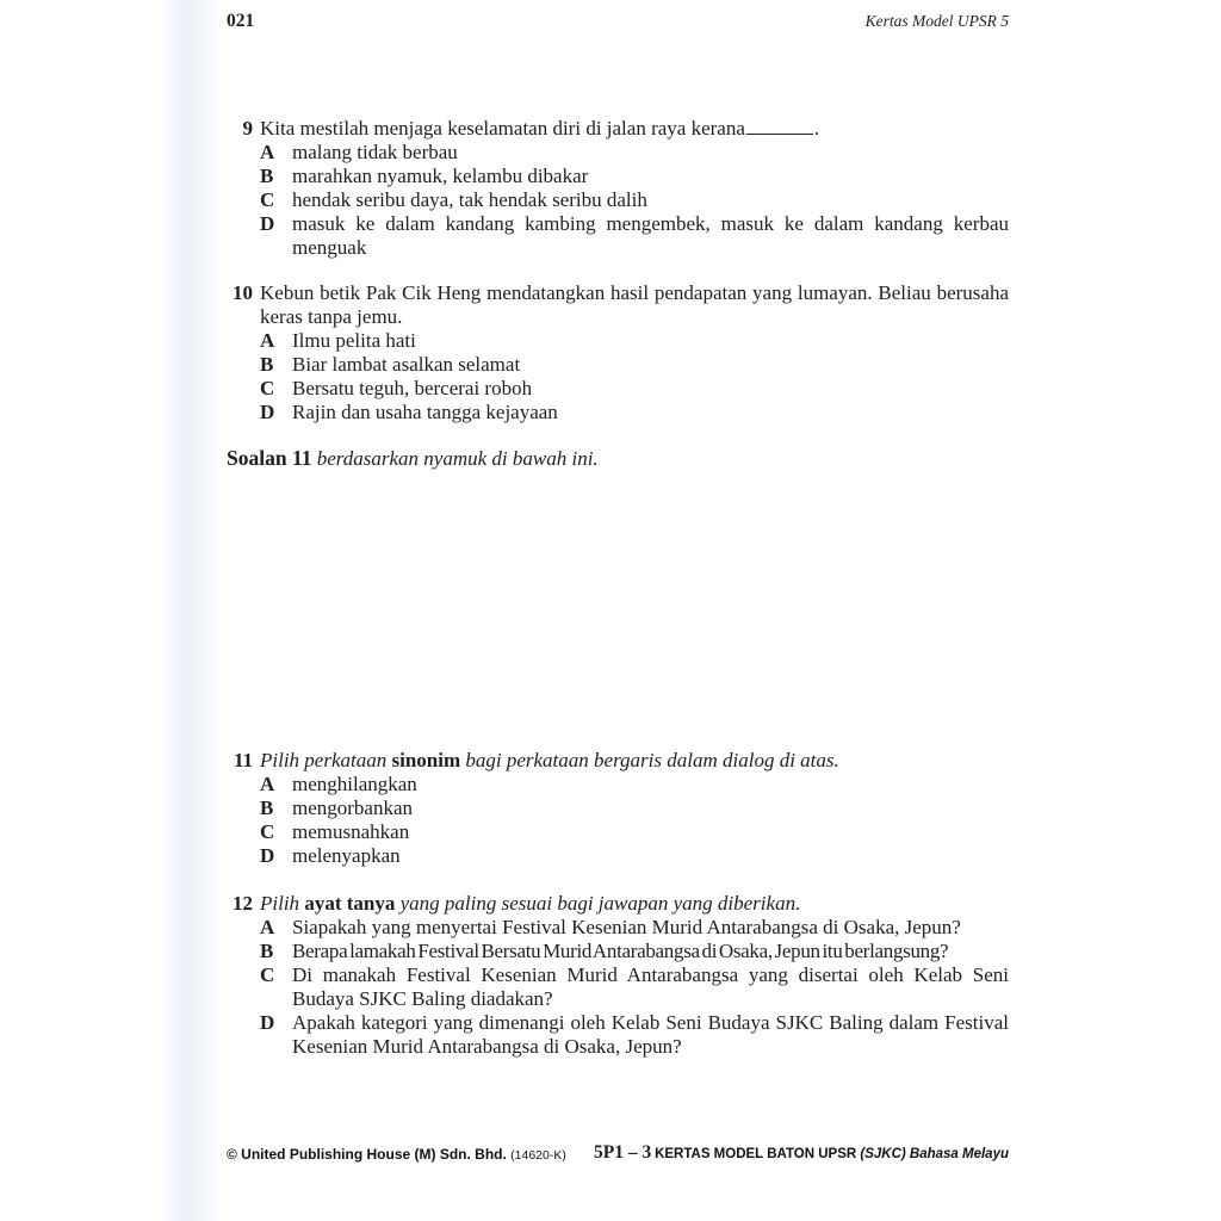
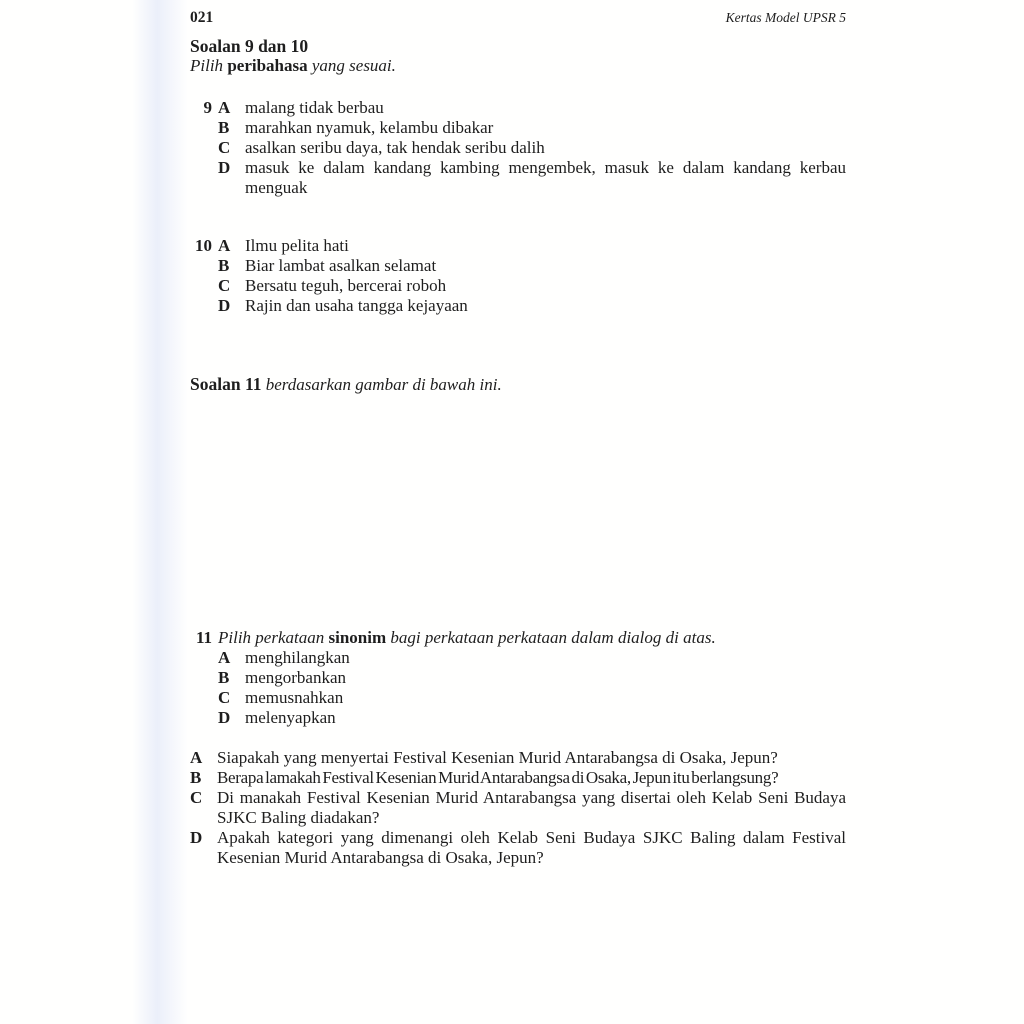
  021
  Kertas Model UPSR 5
+ Soalan 9 dan 10
+ Pilih peribahasa yang sesuai.
  9
- Kita mestilah menjaga keselamatan diri di jalan raya kerana .
  A
  malang tidak berbau
  B
  marahkan nyamuk, kelambu dibakar
  C
- hendak seribu daya, tak hendak seribu dalih
+ asalkan seribu daya, tak hendak seribu dalih
  D
  masuk ke dalam kandang kambing mengembek, masuk ke dalam kandang kerbau menguak
  10
- Kebun betik Pak Cik Heng mendatangkan hasil pendapatan yang lumayan. Beliau berusaha keras tanpa jemu.
  A
  Ilmu pelita hati
  B
  Biar lambat asalkan selamat
  C
  Bersatu teguh, bercerai roboh
  D
  Rajin dan usaha tangga kejayaan
- Soalan 11 berdasarkan nyamuk di bawah ini.
+ Soalan 11 berdasarkan gambar di bawah ini.
  11
- Pilih perkataan sinonim bagi perkataan bergaris dalam dialog di atas.
+ Pilih perkataan sinonim bagi perkataan perkataan dalam dialog di atas.
  A
  menghilangkan
  B
  mengorbankan
  C
  memusnahkan
  D
  melenyapkan
- 12
- Pilih ayat tanya yang paling sesuai bagi jawapan yang diberikan.
  A
  Siapakah yang menyertai Festival Kesenian Murid Antarabangsa di Osaka, Jepun?
  B
- Berapa lamakah Festival Bersatu Murid Antarabangsa di Osaka, Jepun itu berlangsung?
+ Berapa lamakah Festival Kesenian Murid Antarabangsa di Osaka, Jepun itu berlangsung?
  C
  Di manakah Festival Kesenian Murid Antarabangsa yang disertai oleh Kelab Seni Budaya SJKC Baling diadakan?
  D
  Apakah kategori yang dimenangi oleh Kelab Seni Budaya SJKC Baling dalam Festival Kesenian Murid Antarabangsa di Osaka, Jepun?
- © United Publishing House (M) Sdn. Bhd. (14620-K)
- 5P1 – 3
- KERTAS MODEL BATON UPSR (SJKC) Bahasa Melayu
